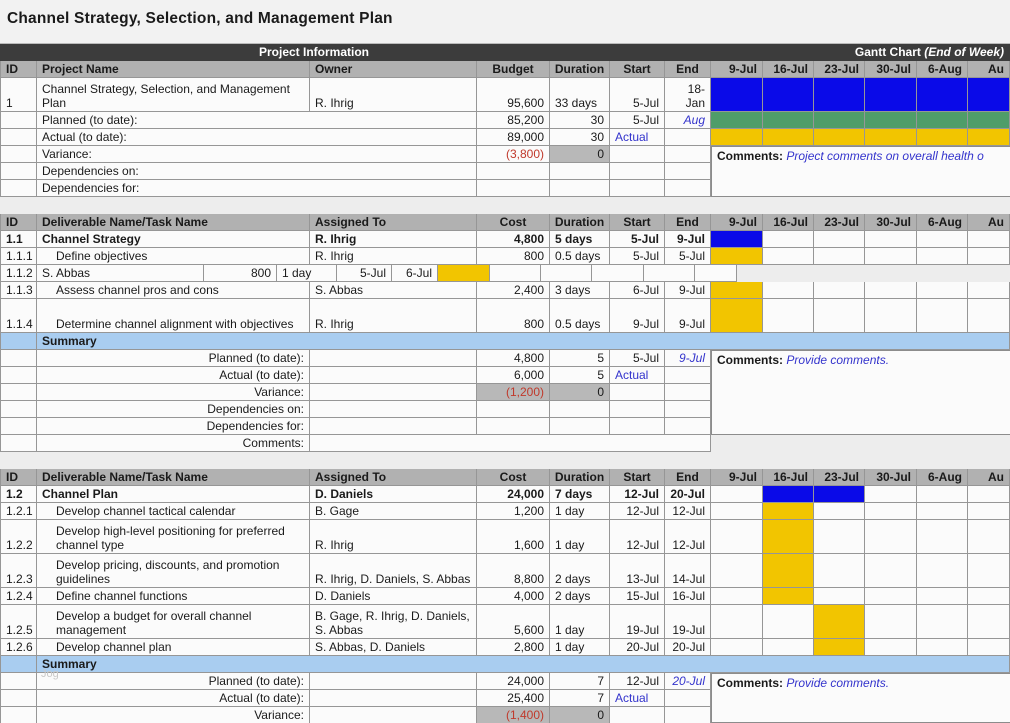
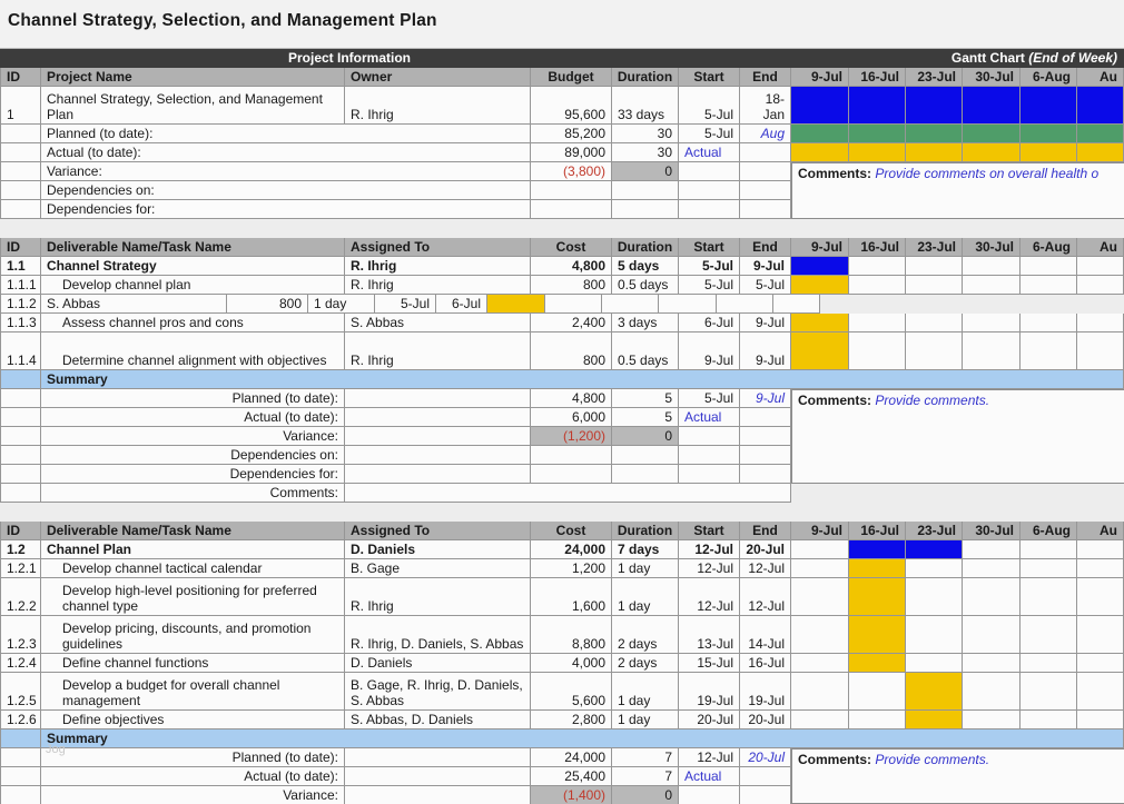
  Channel Strategy, Selection, and Management Plan
  Project Information
  Gantt Chart (End of Week)
  ID
  Project Name
  Owner
  Budget
  Duration
  Start
  End
  9-Jul
  16-Jul
  23-Jul
  30-Jul
  6-Aug
  1
  Channel Strategy, Selection, and Management Plan
  R. Ihrig
  95,600
  33 days
  5-Jul
  18-Jan
  Planned (to date):
  85,200
  30
  5-Jul
  Actual (to date):
  89,000
  30
  Actual
  Variance:
  (3,800)
  0
  Dependencies on:
  Dependencies for:
  ID
  Deliverable Name/Task Name
  Assigned To
  Cost
  Duration
  Start
  End
  9-Jul
  16-Jul
  23-Jul
  30-Jul
  6-Aug
  1.1
  Channel Strategy
  R. Ihrig
  4,800
  5 days
  5-Jul
  9-Jul
  1.1.1
- Define objectives
+ Develop channel plan
  R. Ihrig
  800
  0.5 days
  5-Jul
  5-Jul
  1.1.2
  S. Abbas
  800
  1 day
  5-Jul
  6-Jul
  1.1.3
  Assess channel pros and cons
  S. Abbas
  2,400
  3 days
  6-Jul
  9-Jul
  1.1.4
  Determine channel alignment with objectives
  R. Ihrig
  800
  0.5 days
  9-Jul
  9-Jul
  Summary
  Planned (to date):
  4,800
  5
  5-Jul
  9-Jul
  Actual (to date):
  6,000
  5
  Actual
  Variance:
  (1,200)
  0
  Dependencies on:
  Dependencies for:
  Comments:
  ID
  Deliverable Name/Task Name
  Assigned To
  Cost
  Duration
  Start
  End
  9-Jul
  16-Jul
  23-Jul
  30-Jul
  6-Aug
  1.2
  Channel Plan
  D. Daniels
  24,000
  7 days
  12-Jul
  20-Jul
  1.2.1
  Develop channel tactical calendar
  B. Gage
  1,200
  1 day
  12-Jul
  12-Jul
  1.2.2
  Develop high-level positioning for preferred channel type
  R. Ihrig
  1,600
  1 day
  12-Jul
  12-Jul
  1.2.3
  Develop pricing, discounts, and promotion guidelines
  R. Ihrig, D. Daniels, S. Abbas
  8,800
  2 days
  13-Jul
  14-Jul
  1.2.4
  Define channel functions
  D. Daniels
  4,000
  2 days
  15-Jul
  16-Jul
  1.2.5
  Develop a budget for overall channel management
  B. Gage, R. Ihrig, D. Daniels, S. Abbas
  5,600
  1 day
  19-Jul
  19-Jul
  1.2.6
- Develop channel plan
+ Define objectives
  S. Abbas, D. Daniels
  2,800
  1 day
  20-Jul
  20-Jul
  Summary
  Planned (to date):
  24,000
  7
  12-Jul
  20-Jul
  Actual (to date):
  25,400
  7
  Actual
  Variance:
  (1,400)
  0
- Comments: Project comments on overall health o
+ Comments: Provide comments on overall health o
  Comments: Provide comments.
  Comments: Provide comments.
  Jog
